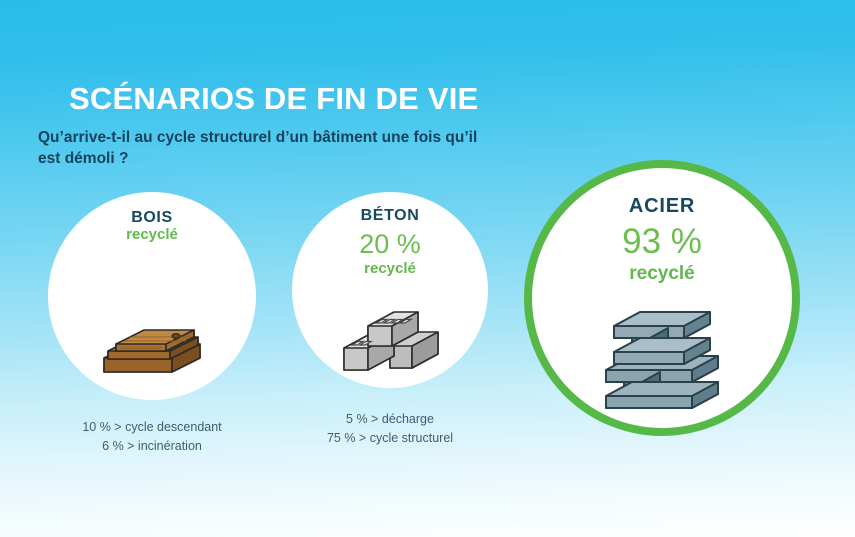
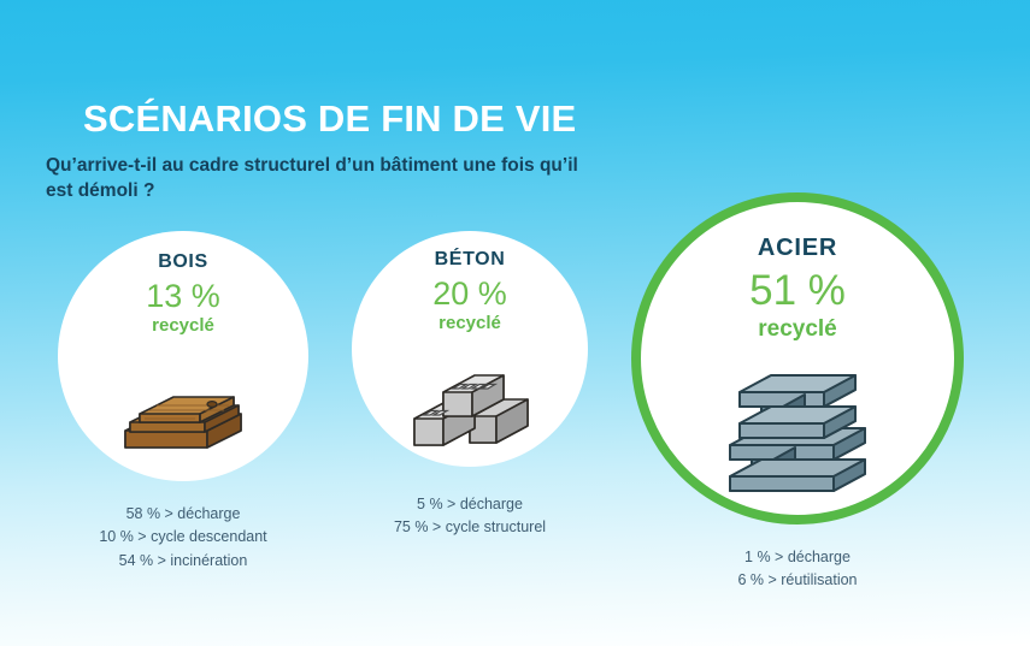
  SCÉNARIOS DE FIN DE VIE
- Qu’arrive-t-il au cycle structurel d’un bâtiment une fois qu’il est démoli ?
+ Qu’arrive-t-il au cadre structurel d’un bâtiment une fois qu’il est démoli ?
  BOIS
+ 13 %
  recyclé
+ 58 % > décharge
  10 % > cycle descendant
- 6 % > incinération
+ 54 % > incinération
  BÉTON
  20 %
  recyclé
  5 % > décharge
  75 % > cycle structurel
  ACIER
- 93 %
+ 51 %
  recyclé
+ 1 % > décharge
+ 6 % > réutilisation
